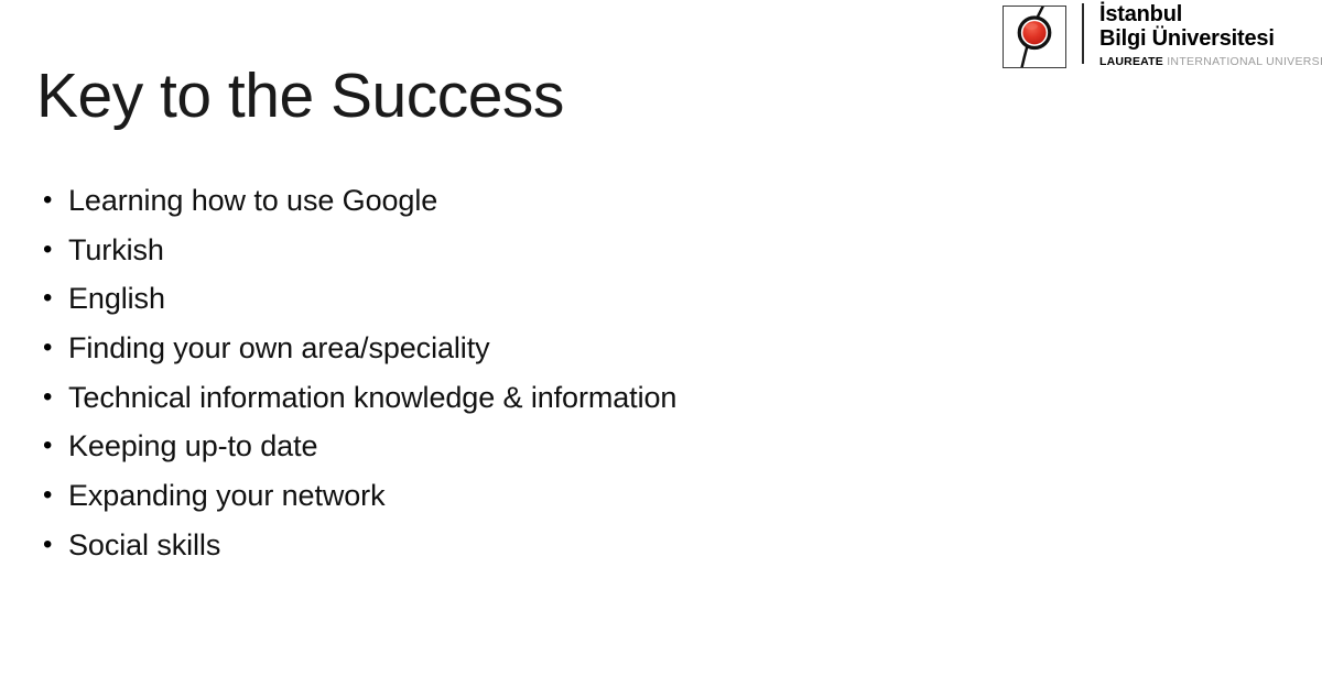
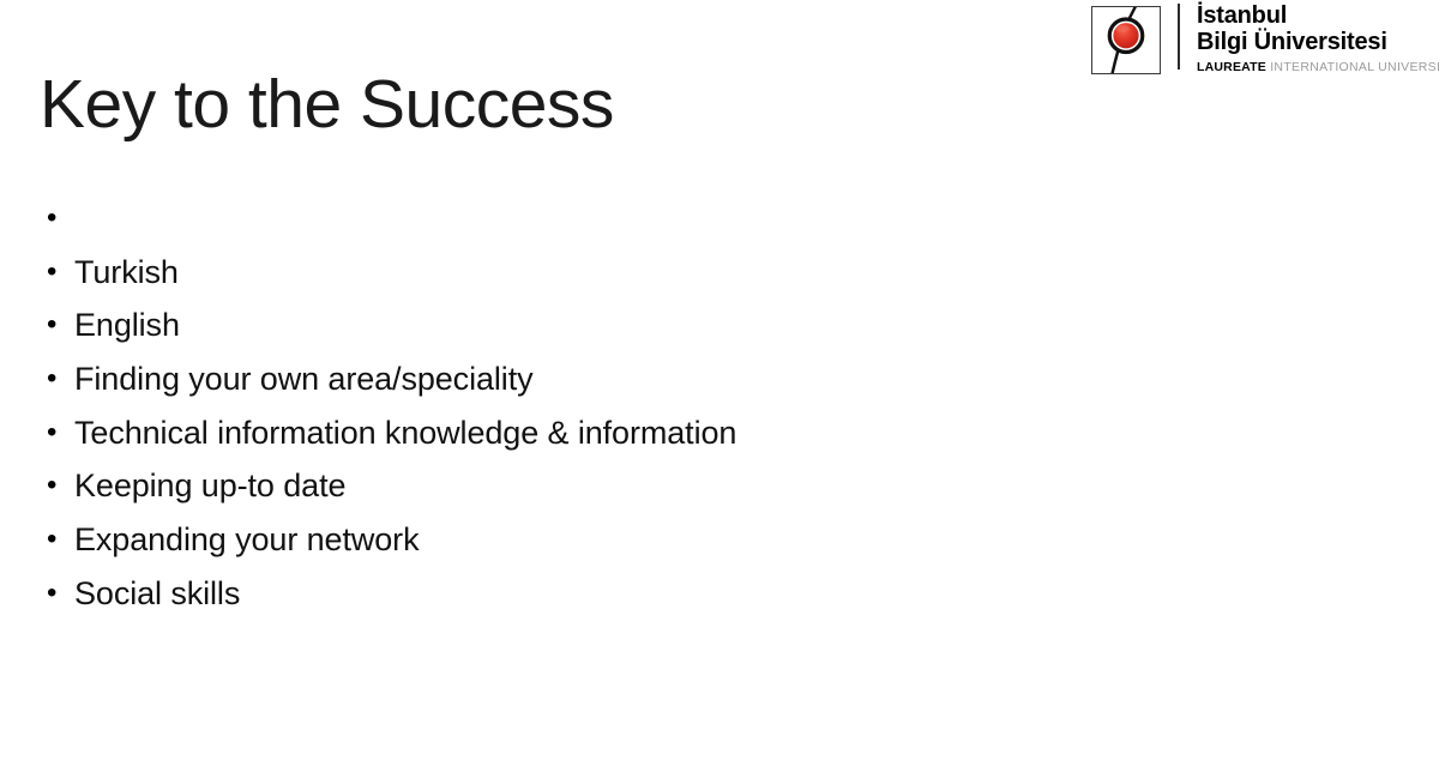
  Key to the Success
  •
- Learning how to use Google
  •
  Turkish
  •
  English
  •
  Finding your own area/speciality
  •
  Technical information knowledge & information
  •
  Keeping up-to date
  •
  Expanding your network
  •
  Social skills
  İstanbul
  Bilgi Üniversitesi
  LAUREATE INTERNATIONAL UNIVERS
